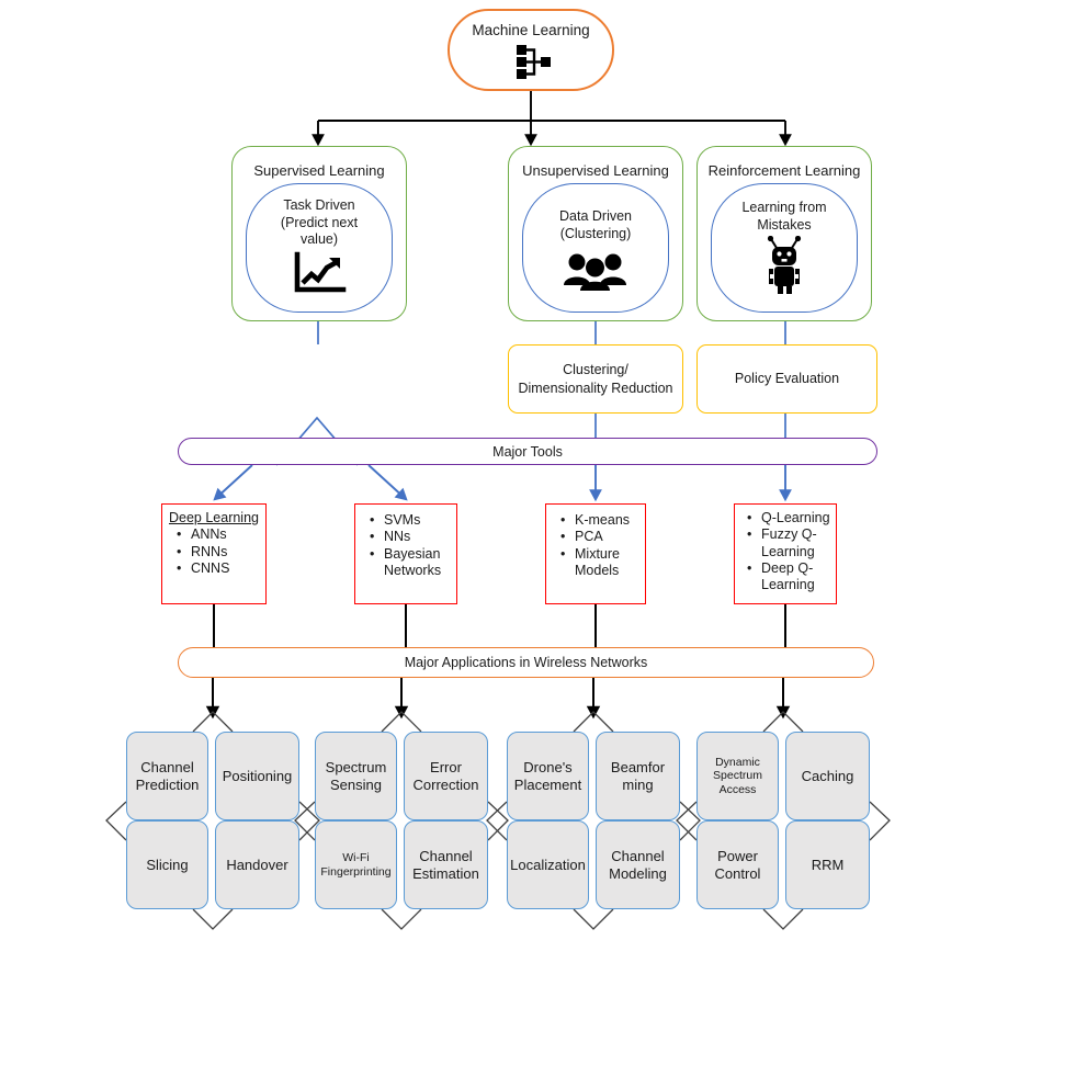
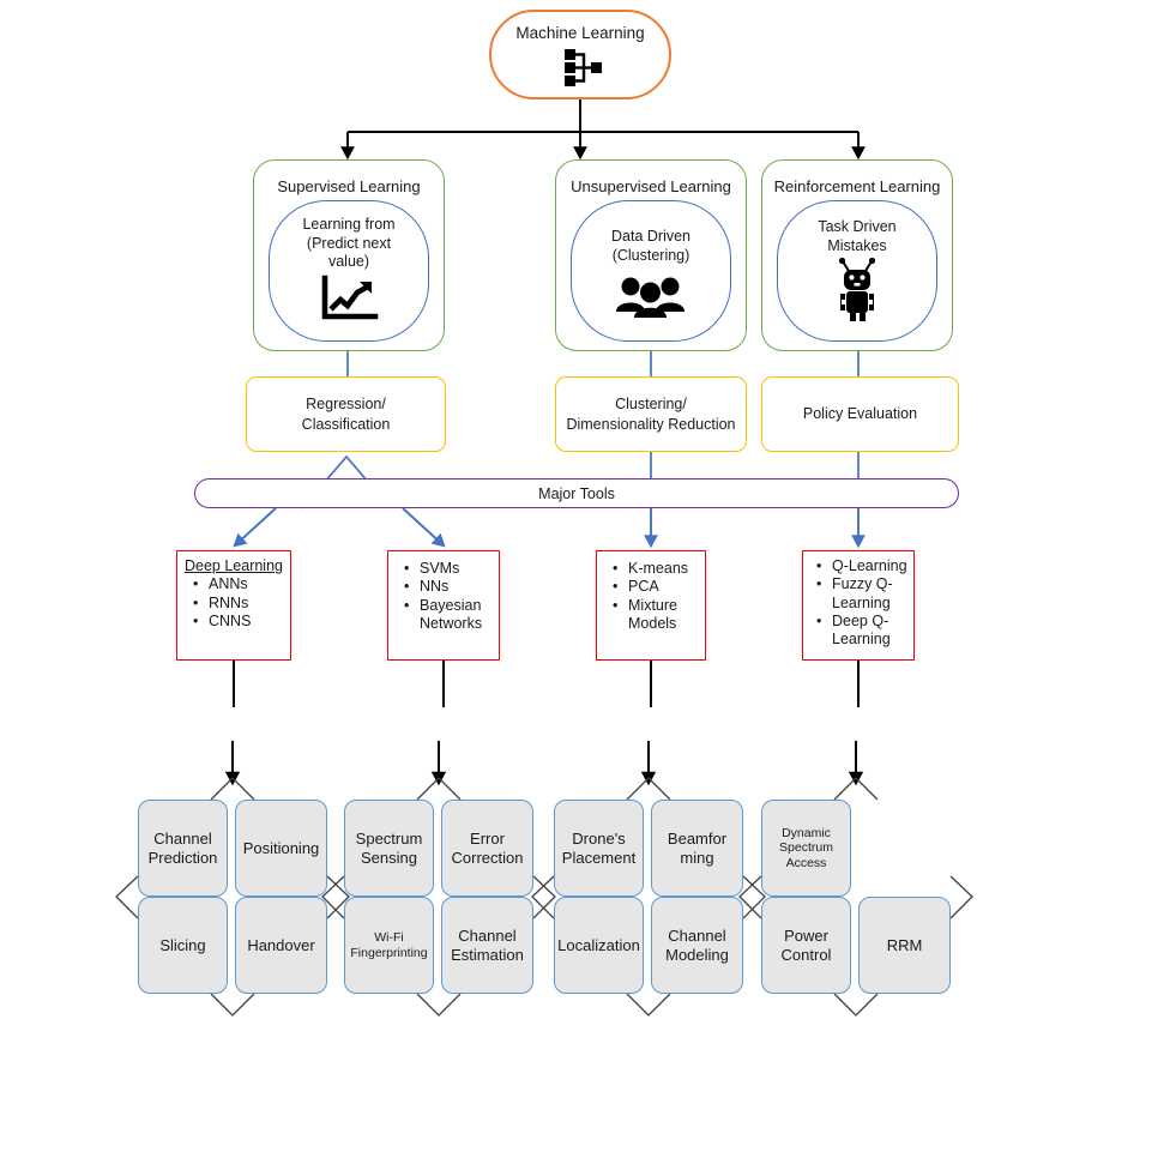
  Machine Learning
  Supervised Learning
- Task Driven
+ Learning from
  (Predict next
  value)
  Unsupervised Learning
  Data Driven
  (Clustering)
  Reinforcement Learning
- Learning from
+ Task Driven
  Mistakes
+ Regression/
+ Classification
  Clustering/
  Dimensionality Reduction
  Policy Evaluation
  Major Tools
  Deep Learning
  •
  ANNs
  •
  RNNs
  •
  CNNS
  •
  SVMs
  •
  NNs
  •
  Bayesian Networks
  •
  K-means
  •
  PCA
  •
  Mixture Models
  •
  Q-Learning
  •
  Fuzzy Q-Learning
  •
  Deep Q-Learning
- Major Applications in Wireless Networks
  Channel
  Prediction
  Positioning
  Slicing
  Handover
  Spectrum
  Sensing
  Error
  Correction
  Wi-Fi
  Fingerprinting
  Channel
  Estimation
  Drone's
  Placement
  Beamfor
  ming
  Localization
  Channel
  Modeling
  Dynamic
  Spectrum
  Access
- Caching
  Power
  Control
  RRM
